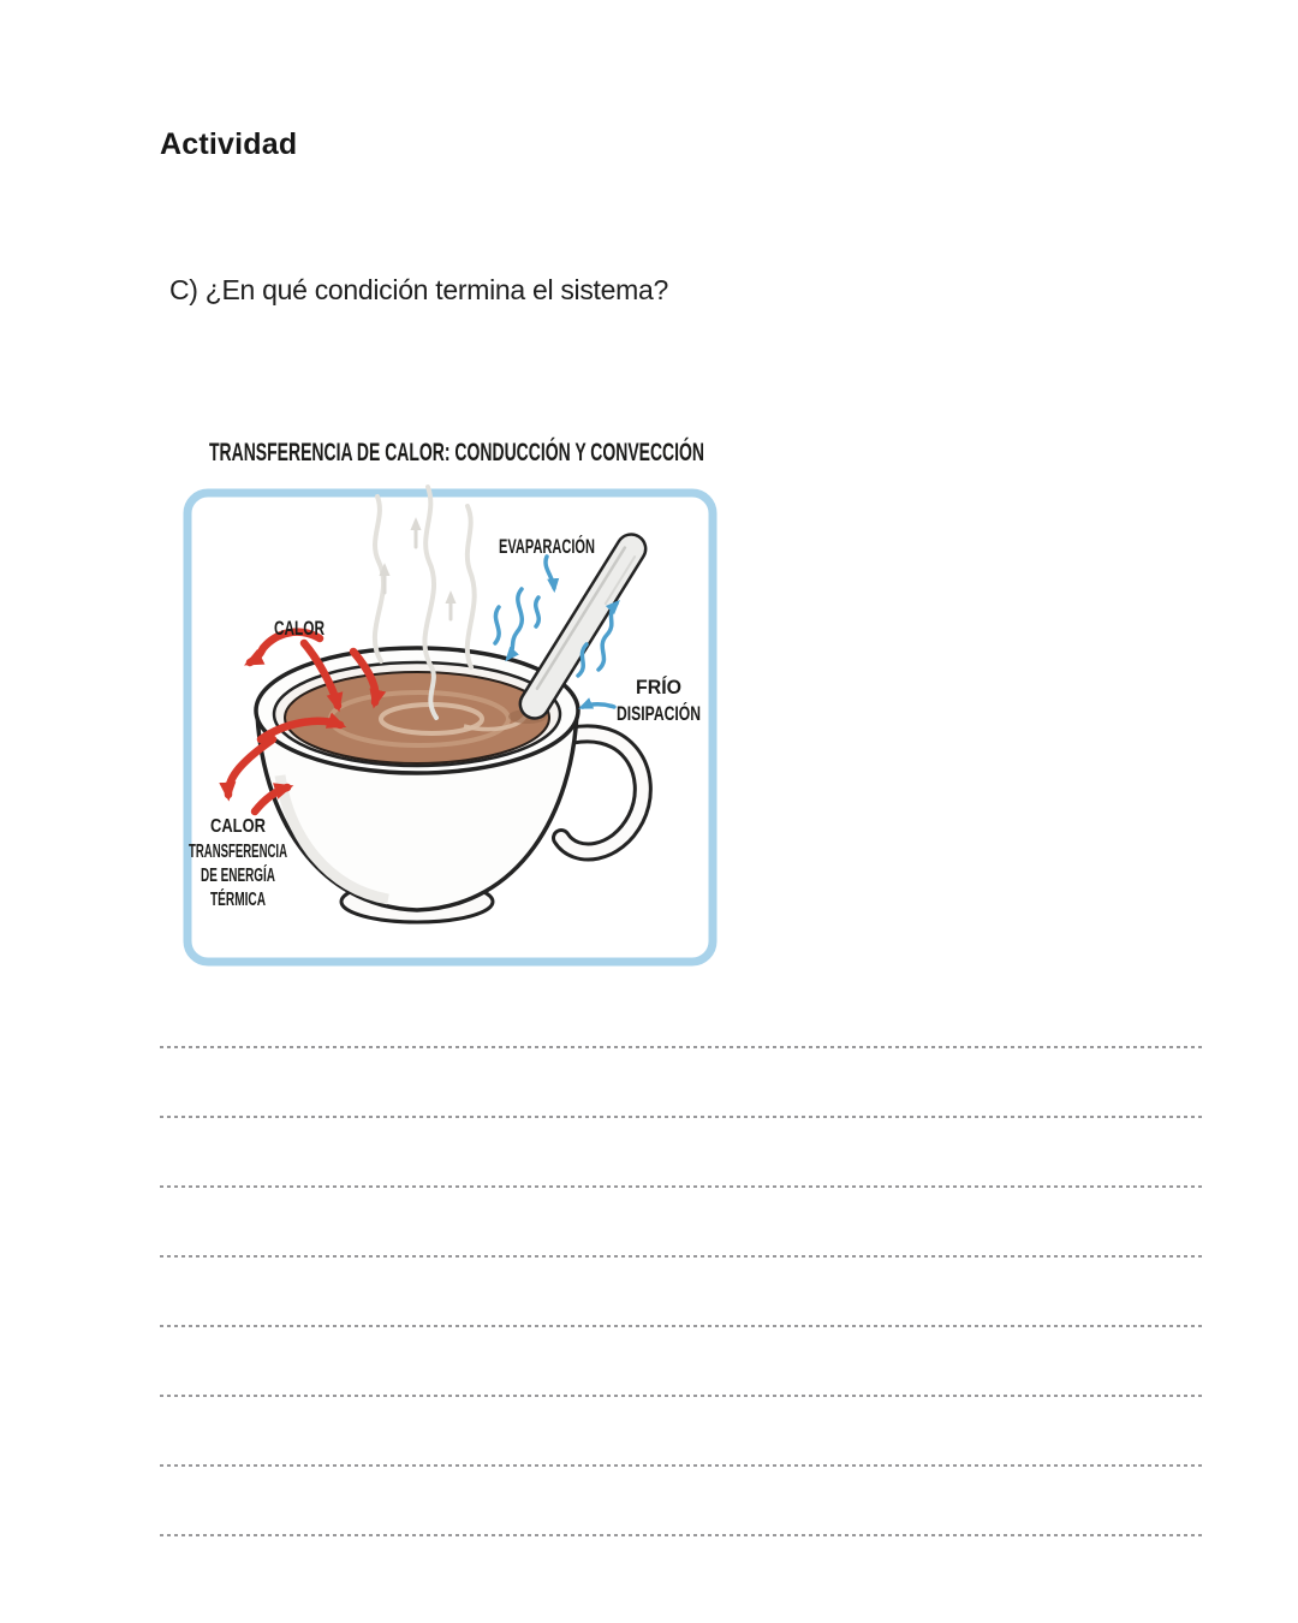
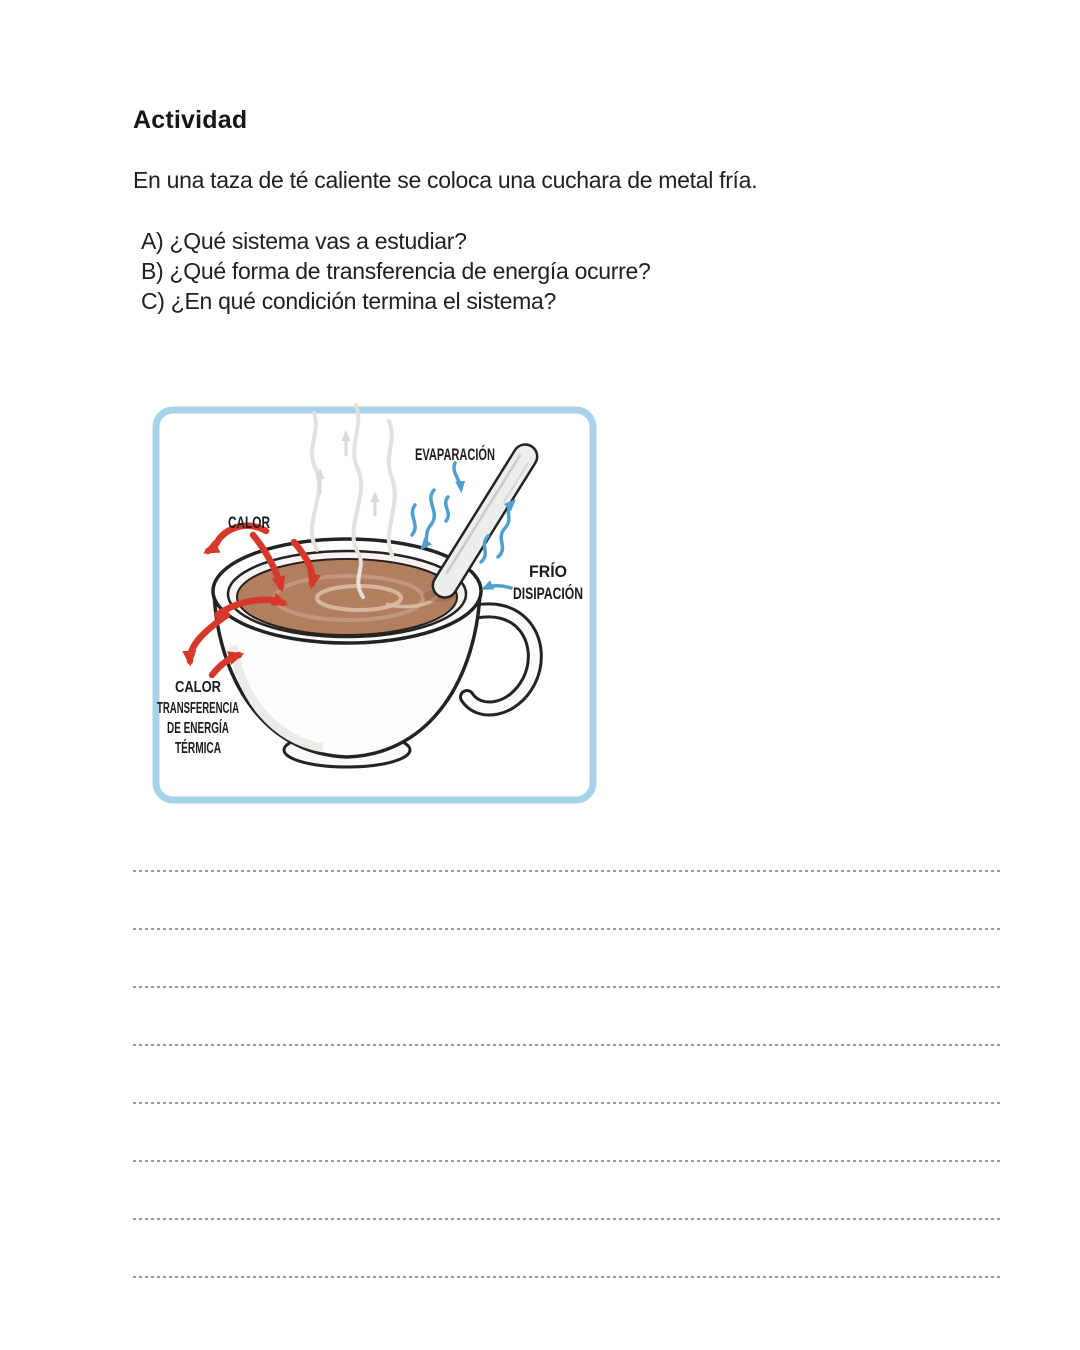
  Actividad
+ En una taza de té caliente se coloca una cuchara de metal fría.
+ A) ¿Qué sistema vas a estudiar?
+ B) ¿Qué forma de transferencia de energía ocurre?
  C) ¿En qué condición termina el sistema?
- TRANSFERENCIA DE CALOR: CONDUCCIÓN Y CONVECCIÓN
  EVAPARACIÓN
  CALOR
  FRÍO
  DISIPACIÓN
  CALOR
  TRANSFERENCIA
  DE ENERGÍA
  TÉRMICA
